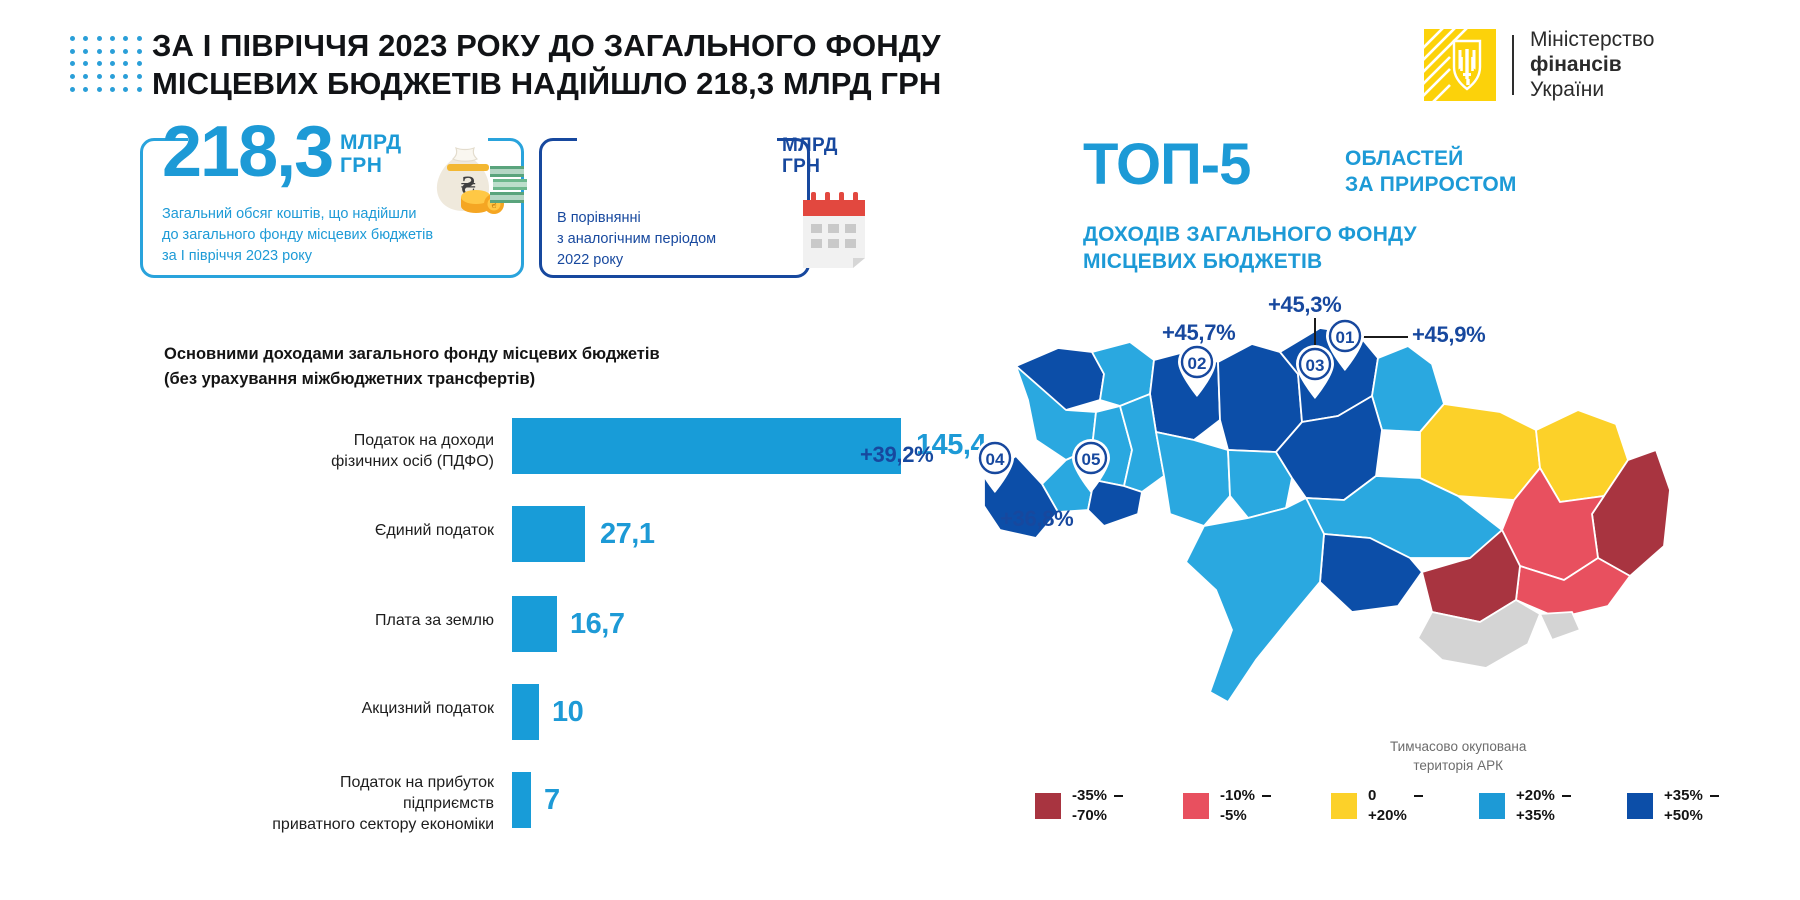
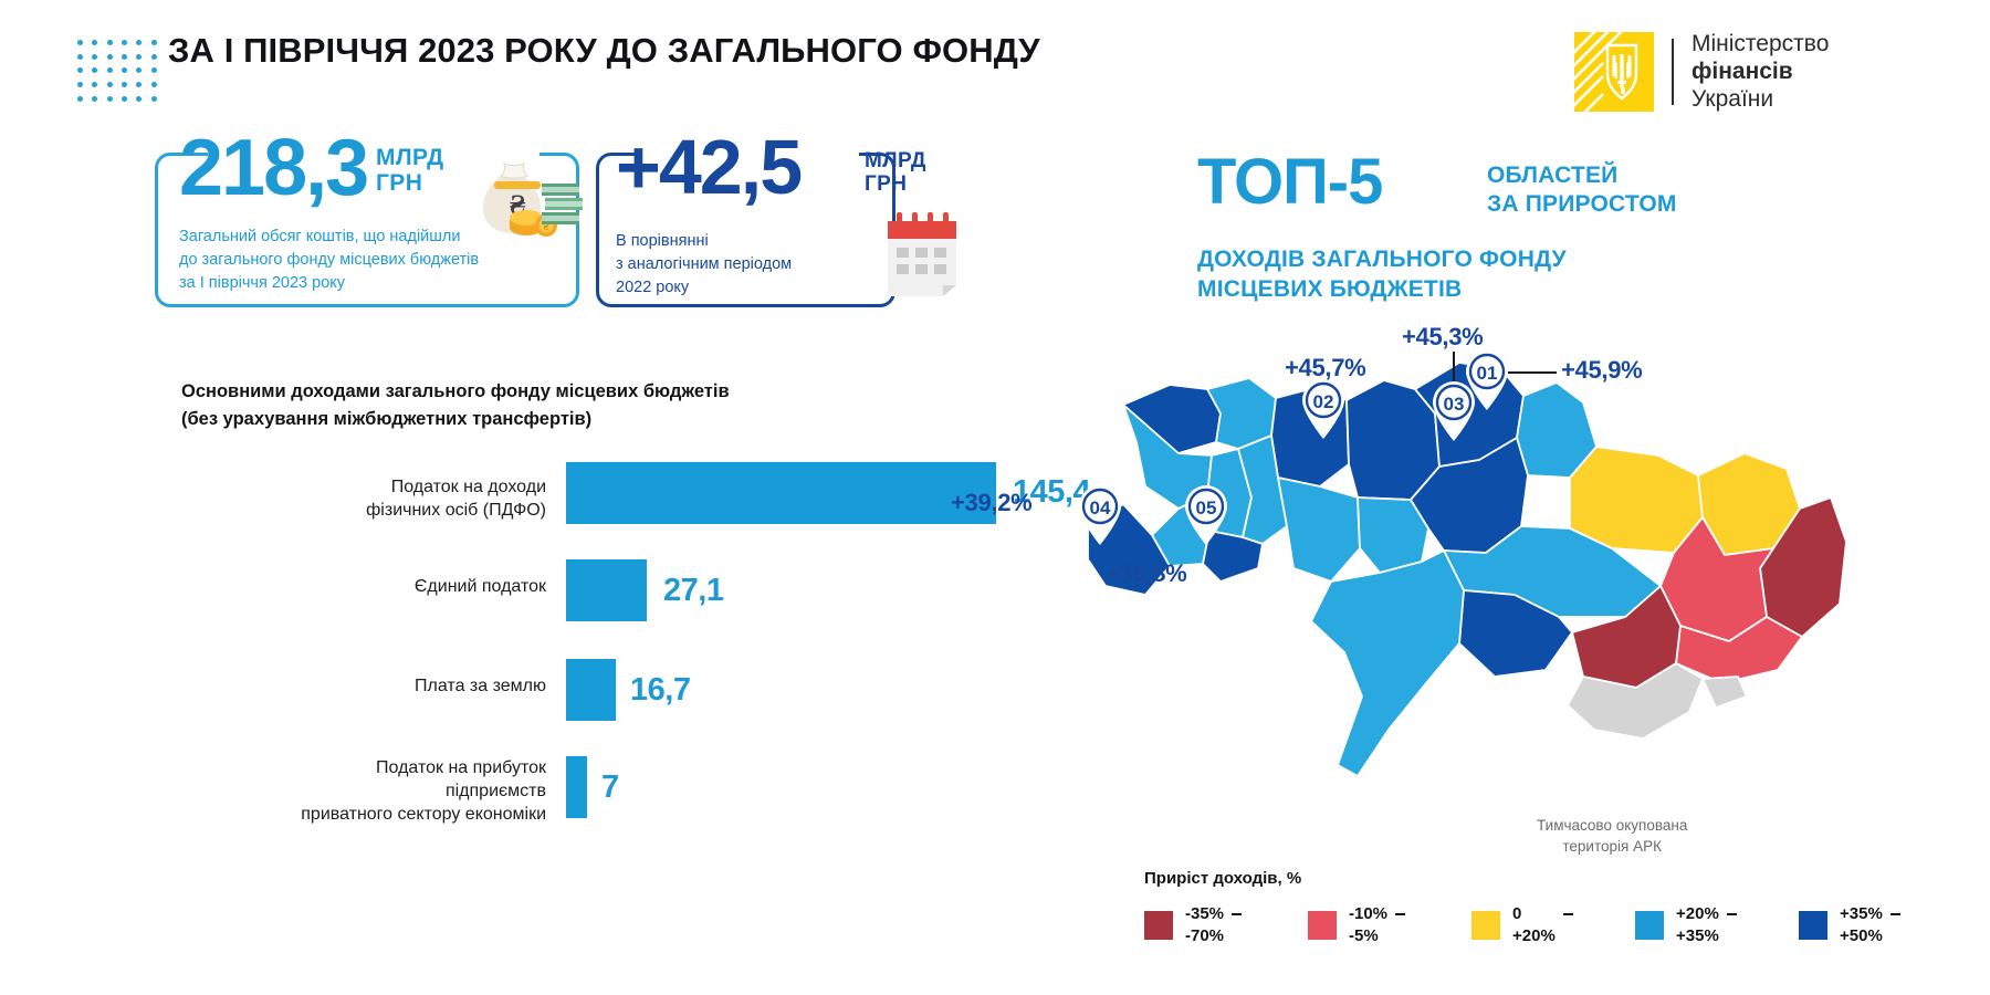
  ЗА І ПІВРІЧЧЯ 2023 РОКУ ДО ЗАГАЛЬНОГО ФОНДУ
- МІСЦЕВИХ БЮДЖЕТІВ НАДІЙШЛО 218,3 МЛРД ГРН
  Міністерство
  фінансів
  України
  218,3
  МЛРД
  ГРН
  Загальний обсяг коштів, що надійшли
  до загального фонду місцевих бюджетів
  за І півріччя 2023 року
  ₴
  ₴
+ +42,5
  МЛРД
  ГРН
  В порівнянні
  з аналогічним періодом
  2022 року
  Основними доходами загального фонду місцевих бюджетів
  (без урахування міжбюджетних трансфертів)
  Податок на доходи
  фізичних осіб (ПДФО)
  145,4
  Єдиний податок
  27,1
  Плата за землю
  16,7
- Акцизний податок
- 10
  Податок на прибуток
  підприємств
  приватного сектору економіки
  7
  ТОП-5
  ОБЛАСТЕЙ
  ЗА ПРИРОСТОМ
  ДОХОДІВ ЗАГАЛЬНОГО ФОНДУ
  МІСЦЕВИХ БЮДЖЕТІВ
  +45,3%
  +45,7%
  +45,9%
  +39,2%
  +36,8%
  01
  02
  03
  04
  05
  Тимчасово окупована
  територія АРК
+ Приріст доходів, %
  -35%
  -70%
  -10%
  -5%
  0
  +20%
  +20%
  +35%
  +35%
  +50%
